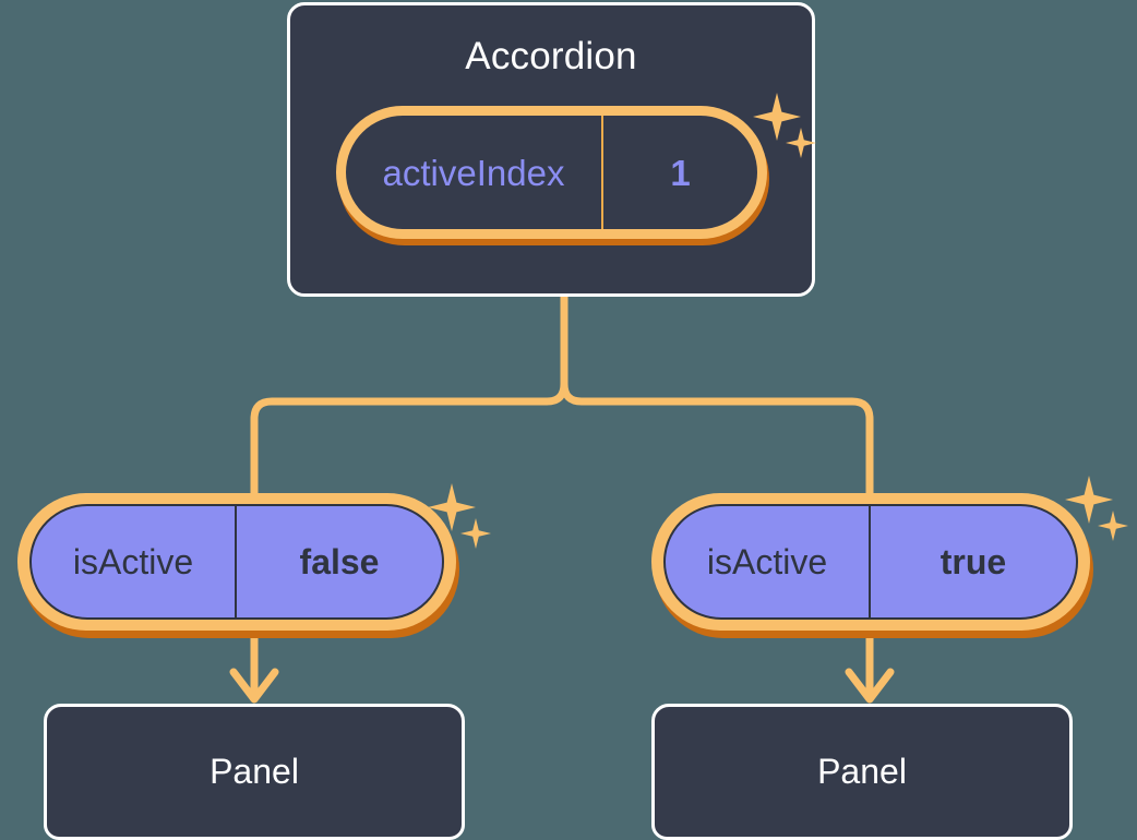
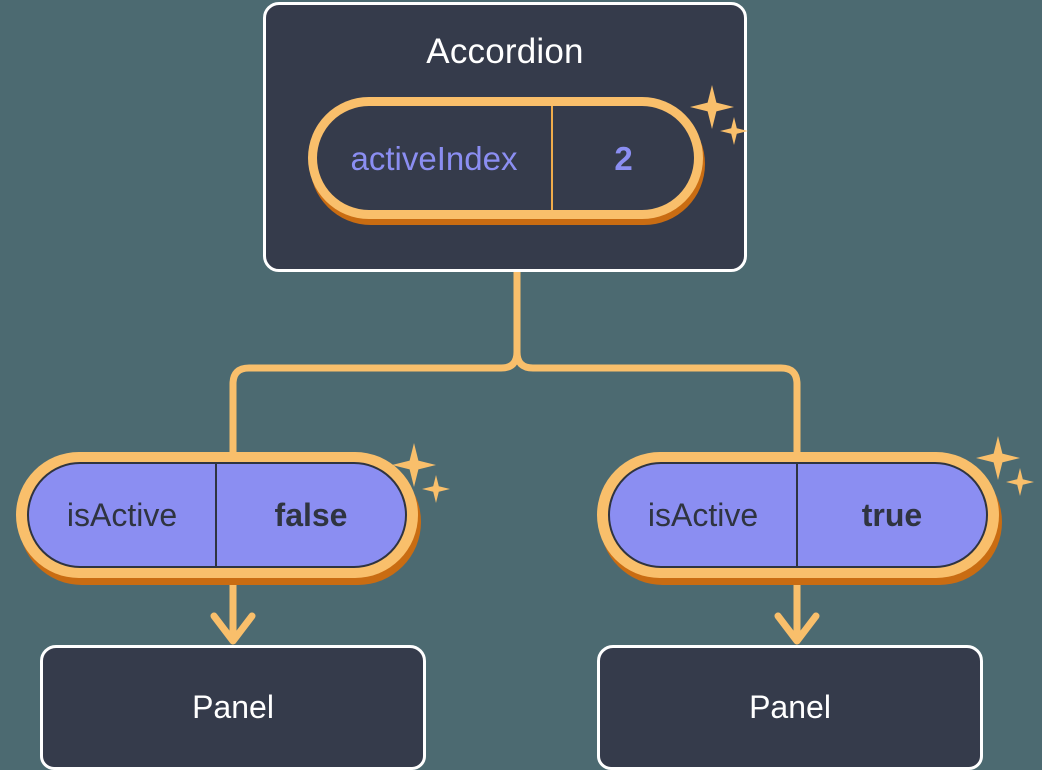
  Accordion
  activeIndex
- 1
+ 2
  isActive
  false
  Panel
  isActive
  true
  Panel
